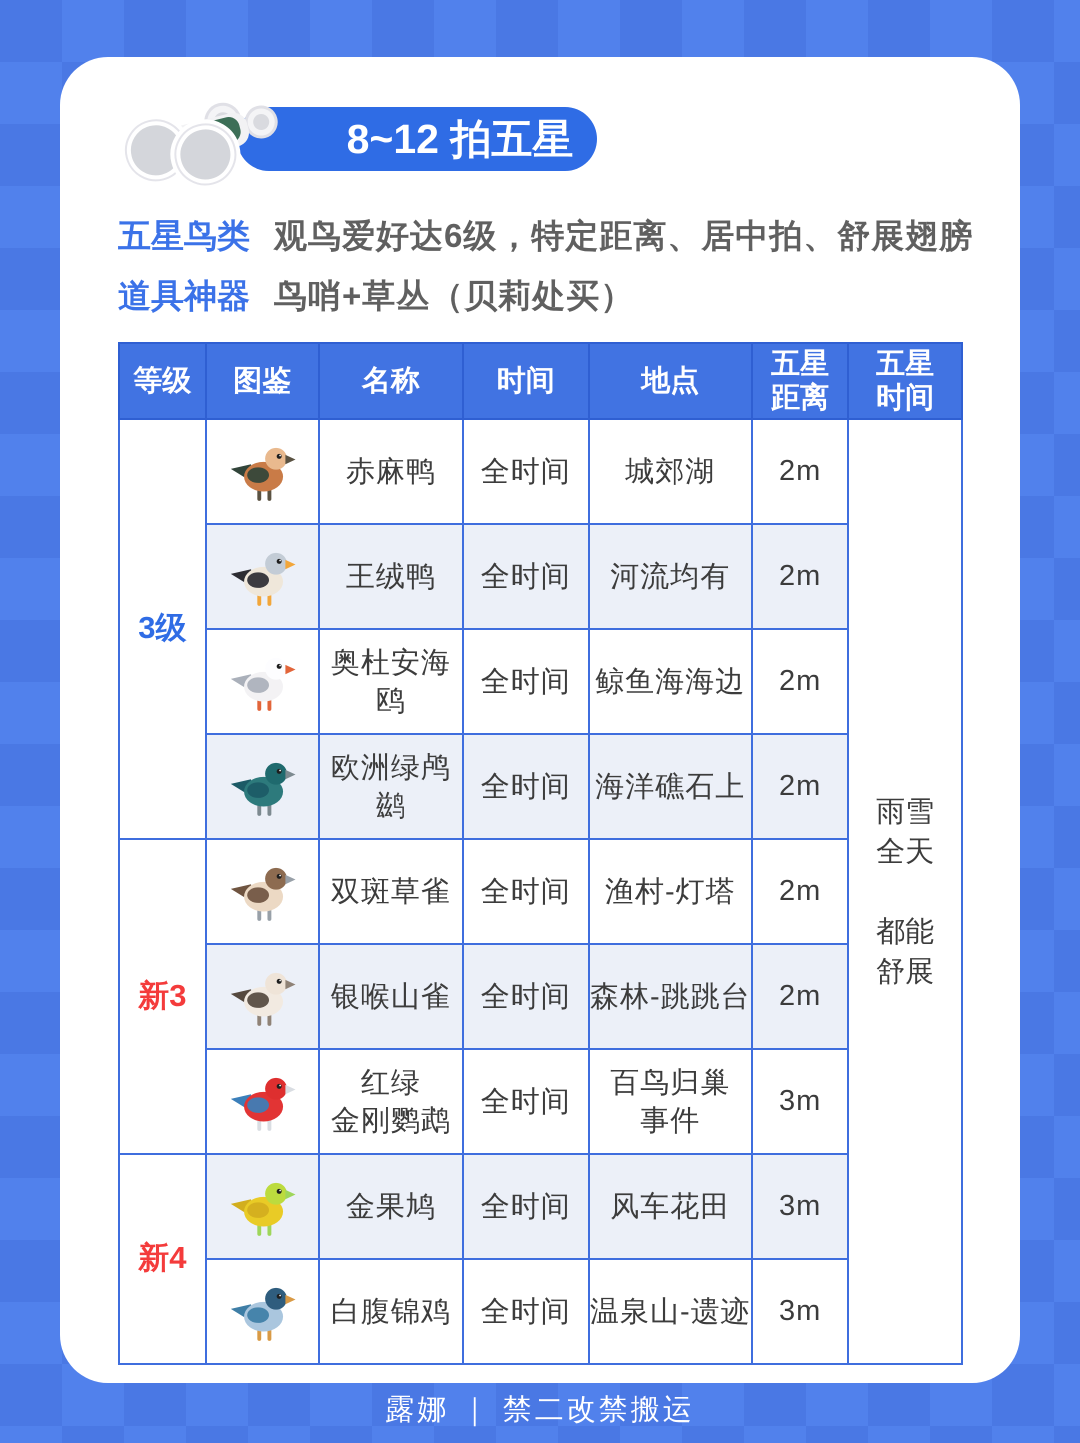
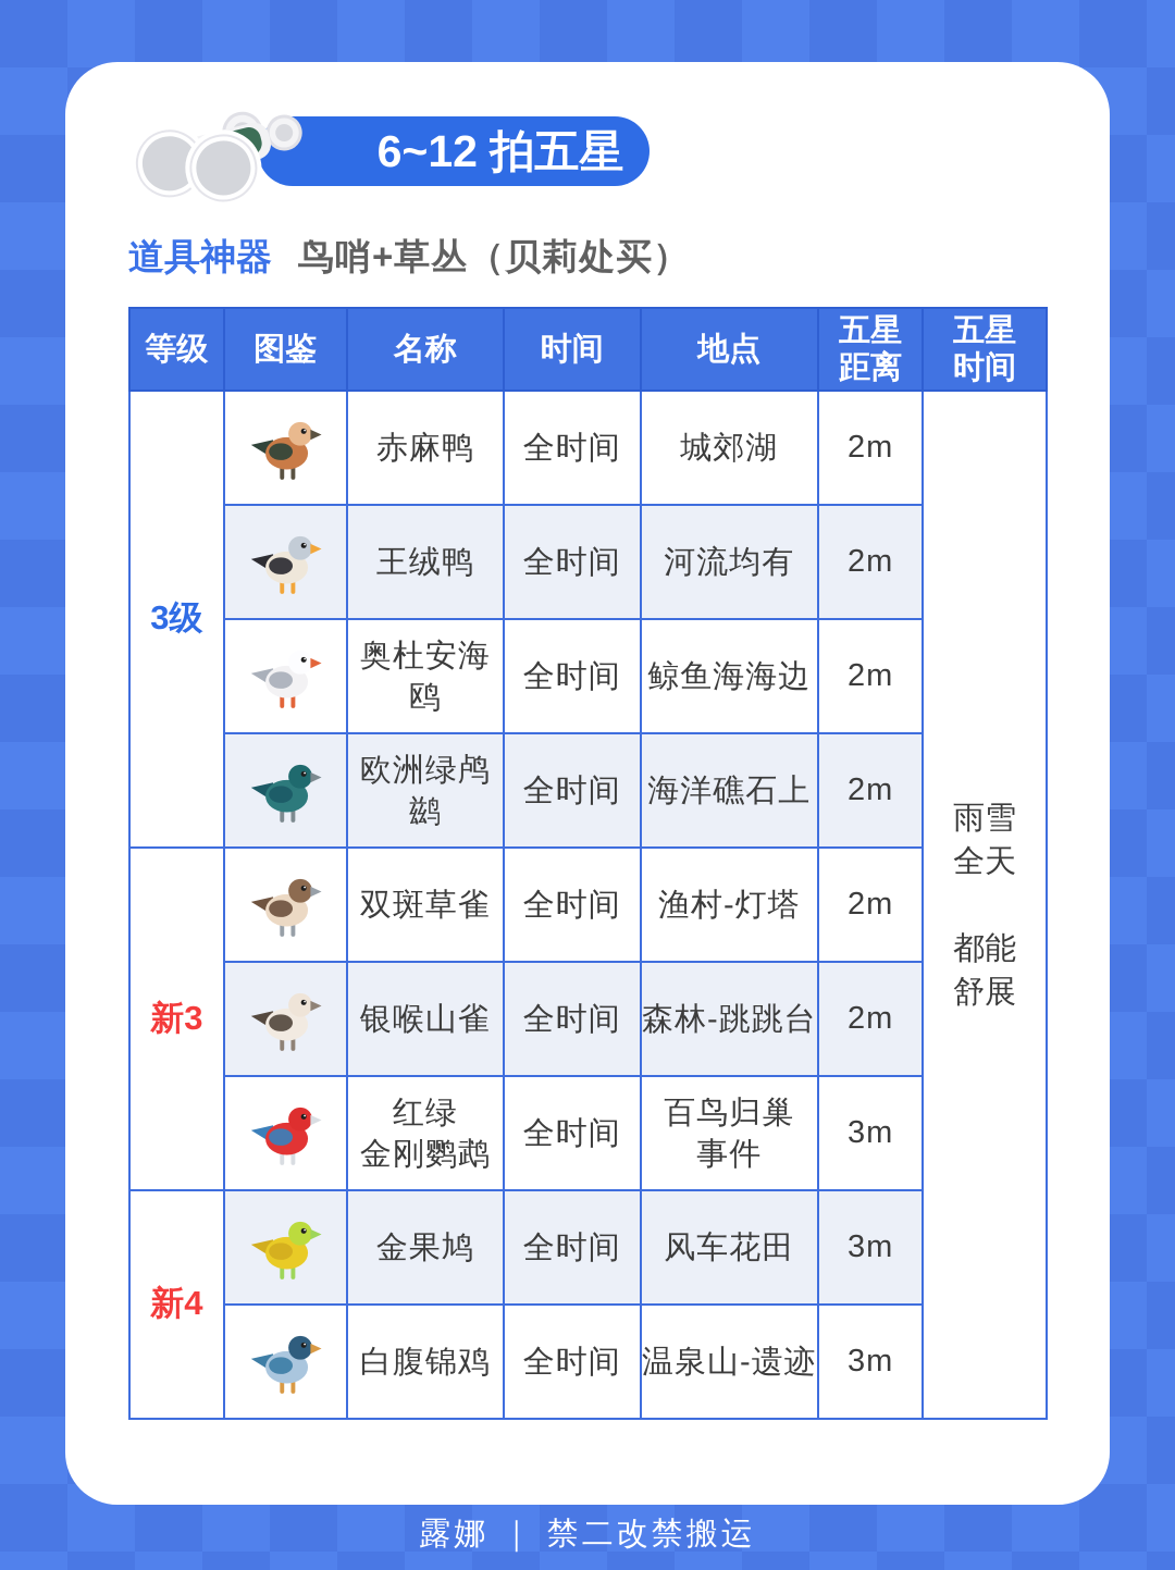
- 8~12 拍五星
+ 6~12 拍五星
- 五星鸟类 观鸟爱好达6级，特定距离、居中拍、舒展翅膀
  道具神器 鸟哨+草丛（贝莉处买）
  等级	图鉴	名称	时间	地点	五星 距离	五星 时间
  3级		赤麻鸭	全时间	城郊湖	2m	雨雪 全天 都能 舒展
  	王绒鸭	全时间	河流均有	2m
  	奥杜安海鸥	全时间	鲸鱼海海边	2m
  	欧洲绿鸬鹚	全时间	海洋礁石上	2m
  新3		双斑草雀	全时间	渔村-灯塔	2m
  	银喉山雀	全时间	森林-跳跳台	2m
  	红绿 金刚鹦鹉	全时间	百鸟归巢 事件	3m
  新4		金果鸠	全时间	风车花田	3m
  	白腹锦鸡	全时间	温泉山-遗迹	3m
  露娜 ｜ 禁二改禁搬运
